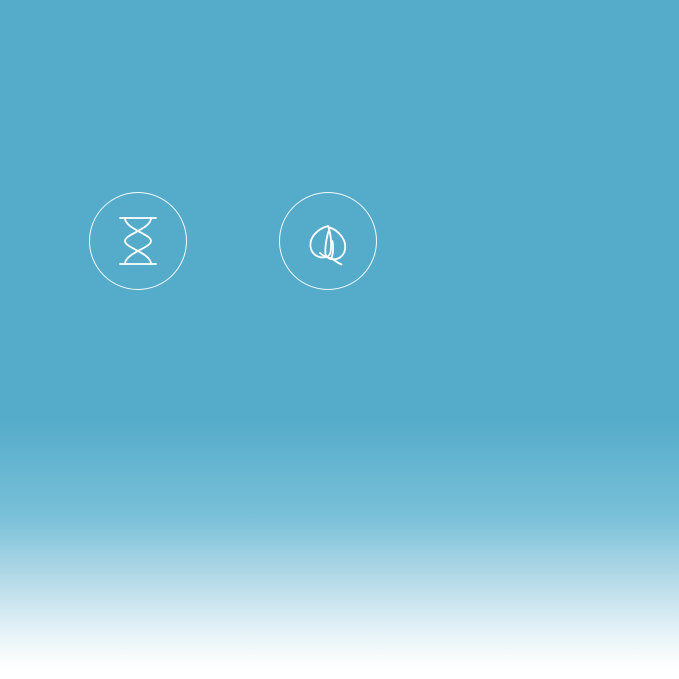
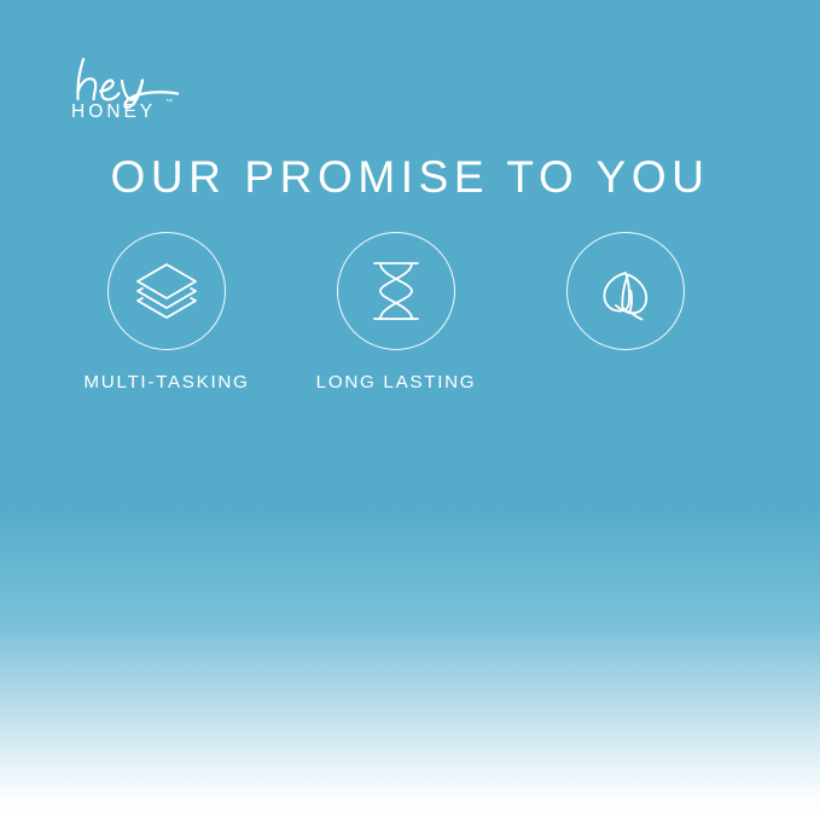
+ HONEY
+ OUR PROMISE TO YOU
+ MULTI-TASKING
+ LONG LASTING
